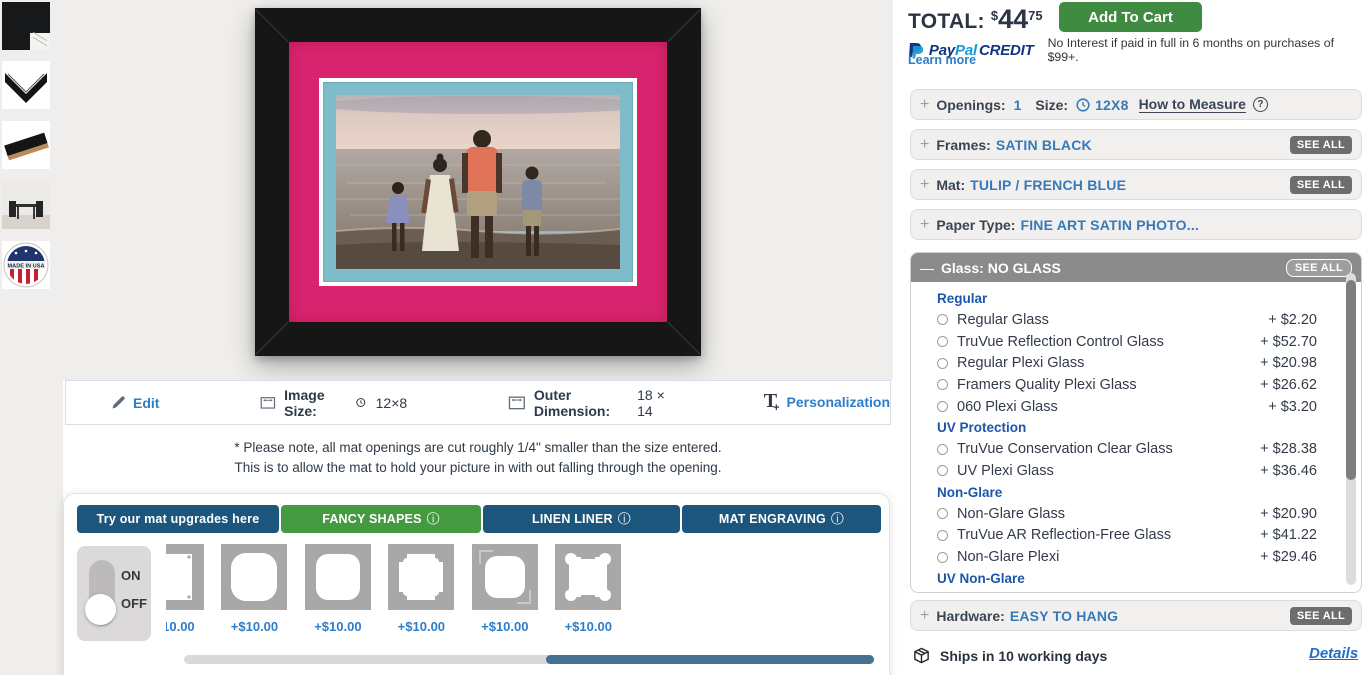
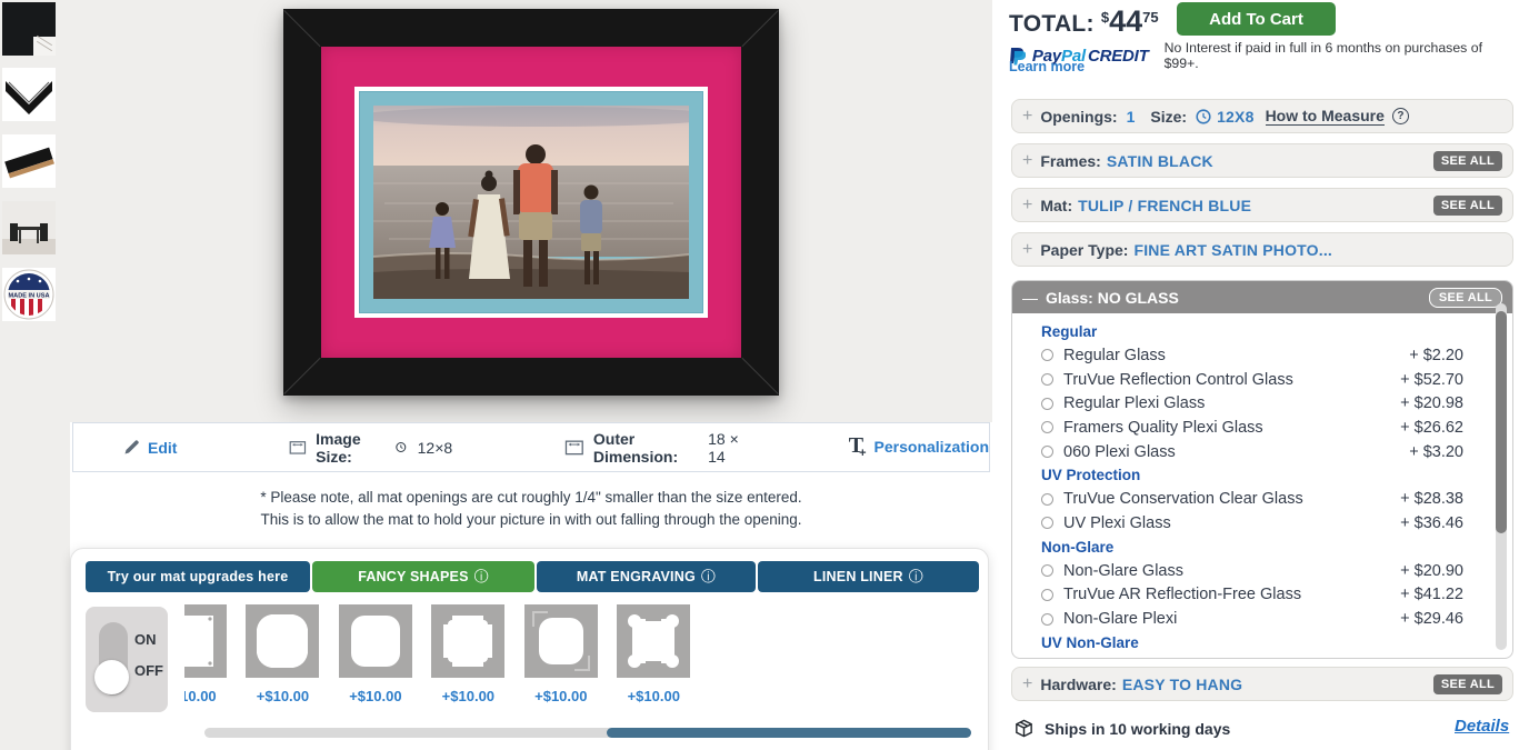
  Edit
  Image Size:
  12×8
  Outer Dimension:
  18 × 14
  T+
  Personalization
  * Please note, all mat openings are cut roughly 1/4" smaller than the size entered.
  This is to allow the mat to hold your picture in with out falling through the opening.
  Try our mat upgrades here
  FANCY SHAPES
  ⓘ
- LINEN LINER
+ MAT ENGRAVING
  ⓘ
- MAT ENGRAVING
+ LINEN LINER
  ⓘ
  ON
  OFF
  10.00
  +$10.00
  +$10.00
  +$10.00
  +$10.00
  +$10.00
  TOTAL:
  $
  44
  75
  Add To Cart
  PayPalCREDIT
  No Interest if paid in full in 6 months on purchases of $99+.
  Learn more
  +
  Openings:
  1
  Size:
  12X8
  How to Measure
  ?
  +
  Frames:
  SATIN BLACK
  SEE ALL
  +
  Mat:
  TULIP / FRENCH BLUE
  SEE ALL
  +
  Paper Type:
  FINE ART SATIN PHOTO...
  —
  Glass:
  NO GLASS
  SEE ALL
  Regular
  Regular Glass
  + $2.20
  TruVue Reflection Control Glass
  + $52.70
  Regular Plexi Glass
  + $20.98
  Framers Quality Plexi Glass
  + $26.62
  060 Plexi Glass
  + $3.20
  UV Protection
  TruVue Conservation Clear Glass
  + $28.38
  UV Plexi Glass
  + $36.46
  Non-Glare
  Non-Glare Glass
  + $20.90
  TruVue AR Reflection-Free Glass
  + $41.22
  Non-Glare Plexi
  + $29.46
  UV Non-Glare
  +
  Hardware:
  EASY TO HANG
  SEE ALL
  Ships in 10 working days
  Details
